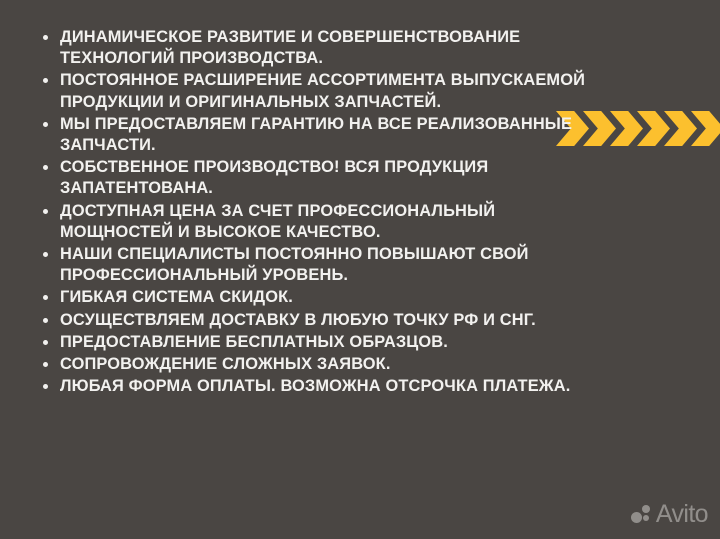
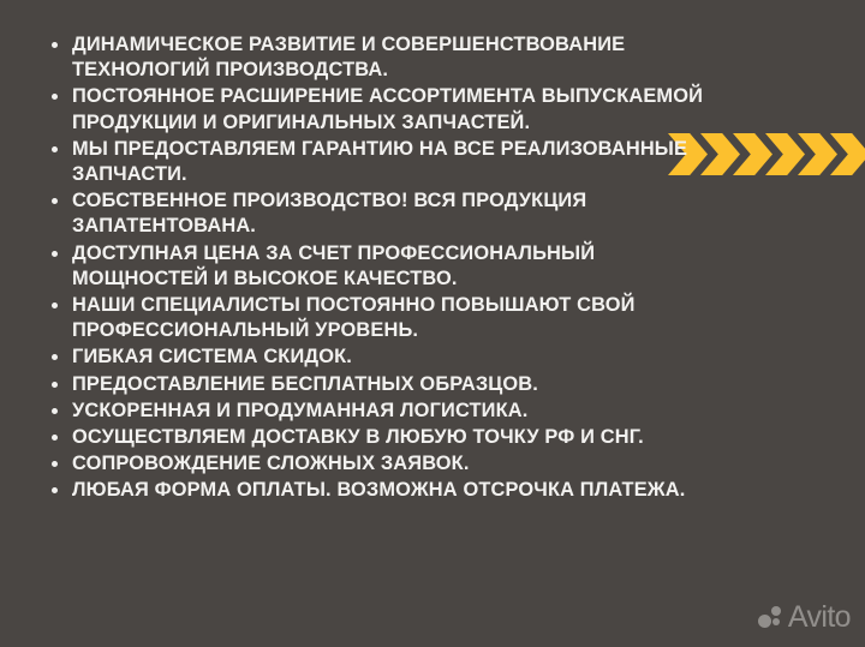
  ДИНАМИЧЕСКОЕ РАЗВИТИЕ И СОВЕРШЕНСТВОВАНИЕ ТЕХНОЛОГИЙ ПРОИЗВОДСТВА.
  ПОСТОЯННОЕ РАСШИРЕНИЕ АССОРТИМЕНТА ВЫПУСКАЕМОЙ ПРОДУКЦИИ И ОРИГИНАЛЬНЫХ ЗАПЧАСТЕЙ.
  МЫ ПРЕДОСТАВЛЯЕМ ГАРАНТИЮ НА ВСЕ РЕАЛИЗОВАННЫЕ ЗАПЧАСТИ.
  СОБСТВЕННОЕ ПРОИЗВОДСТВО! ВСЯ ПРОДУКЦИЯ ЗАПАТЕНТОВАНА.
  ДОСТУПНАЯ ЦЕНА ЗА СЧЕТ ПРОФЕССИОНАЛЬНЫЙ МОЩНОСТЕЙ И ВЫСОКОЕ КАЧЕСТВО.
  НАШИ СПЕЦИАЛИСТЫ ПОСТОЯННО ПОВЫШАЮТ СВОЙ ПРОФЕССИОНАЛЬНЫЙ УРОВЕНЬ.
  ГИБКАЯ СИСТЕМА СКИДОК.
- ОСУЩЕСТВЛЯЕМ ДОСТАВКУ В ЛЮБУЮ ТОЧКУ РФ И СНГ.
+ ПРЕДОСТАВЛЕНИЕ БЕСПЛАТНЫХ ОБРАЗЦОВ.
+ УСКОРЕННАЯ И ПРОДУМАННАЯ ЛОГИСТИКА.
- ПРЕДОСТАВЛЕНИЕ БЕСПЛАТНЫХ ОБРАЗЦОВ.
+ ОСУЩЕСТВЛЯЕМ ДОСТАВКУ В ЛЮБУЮ ТОЧКУ РФ И СНГ.
  СОПРОВОЖДЕНИЕ СЛОЖНЫХ ЗАЯВОК.
  ЛЮБАЯ ФОРМА ОПЛАТЫ. ВОЗМОЖНА ОТСРОЧКА ПЛАТЕЖА.
  Avito
